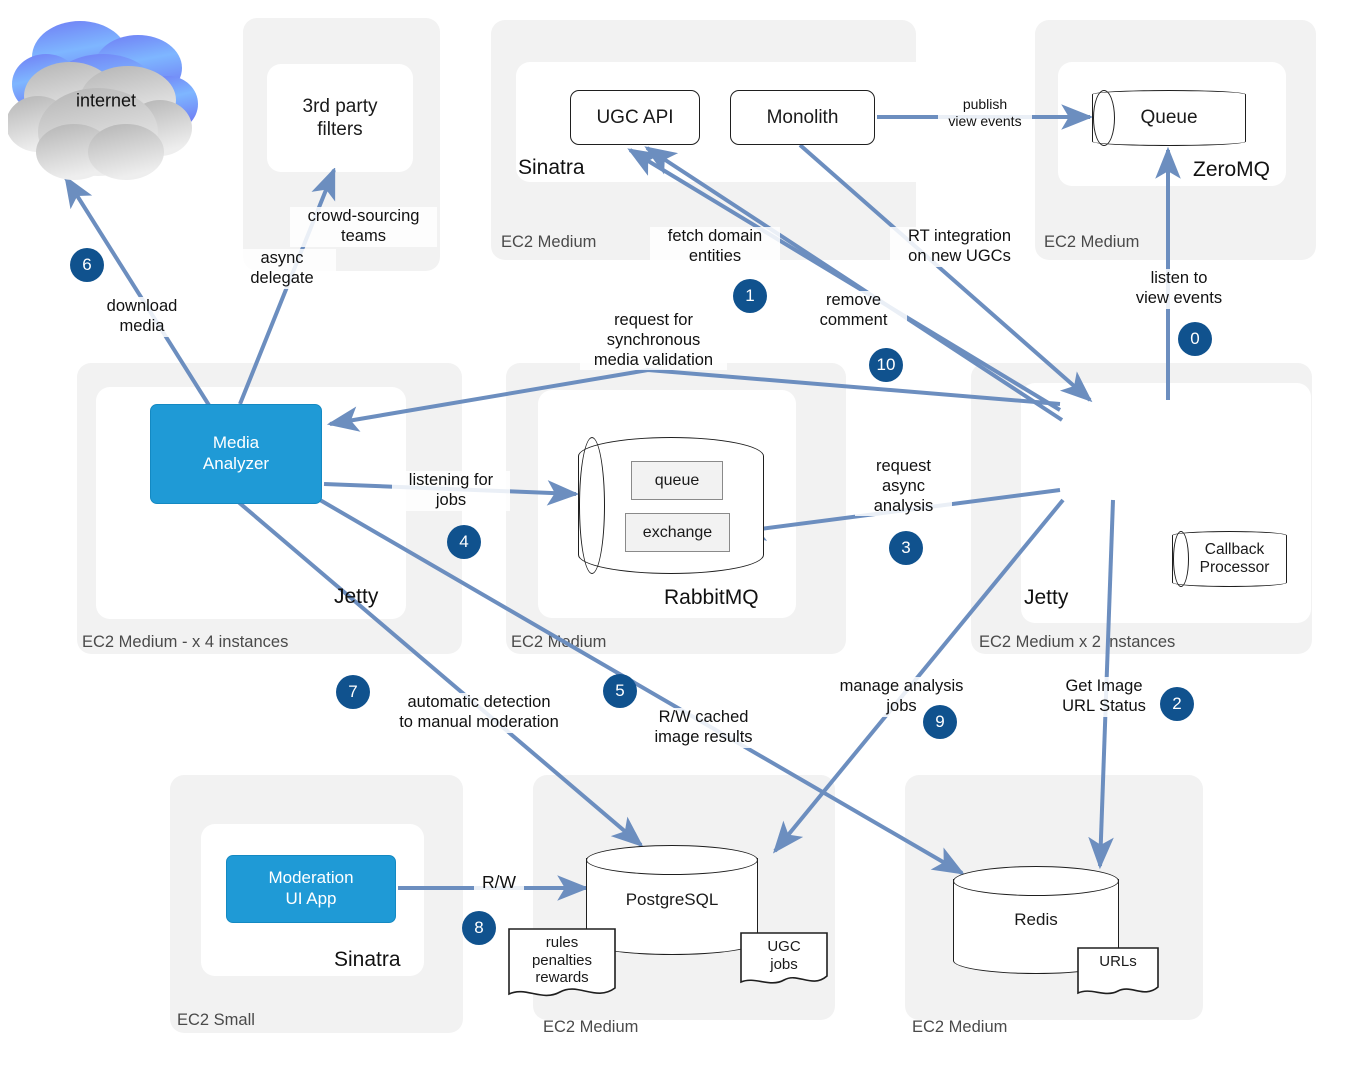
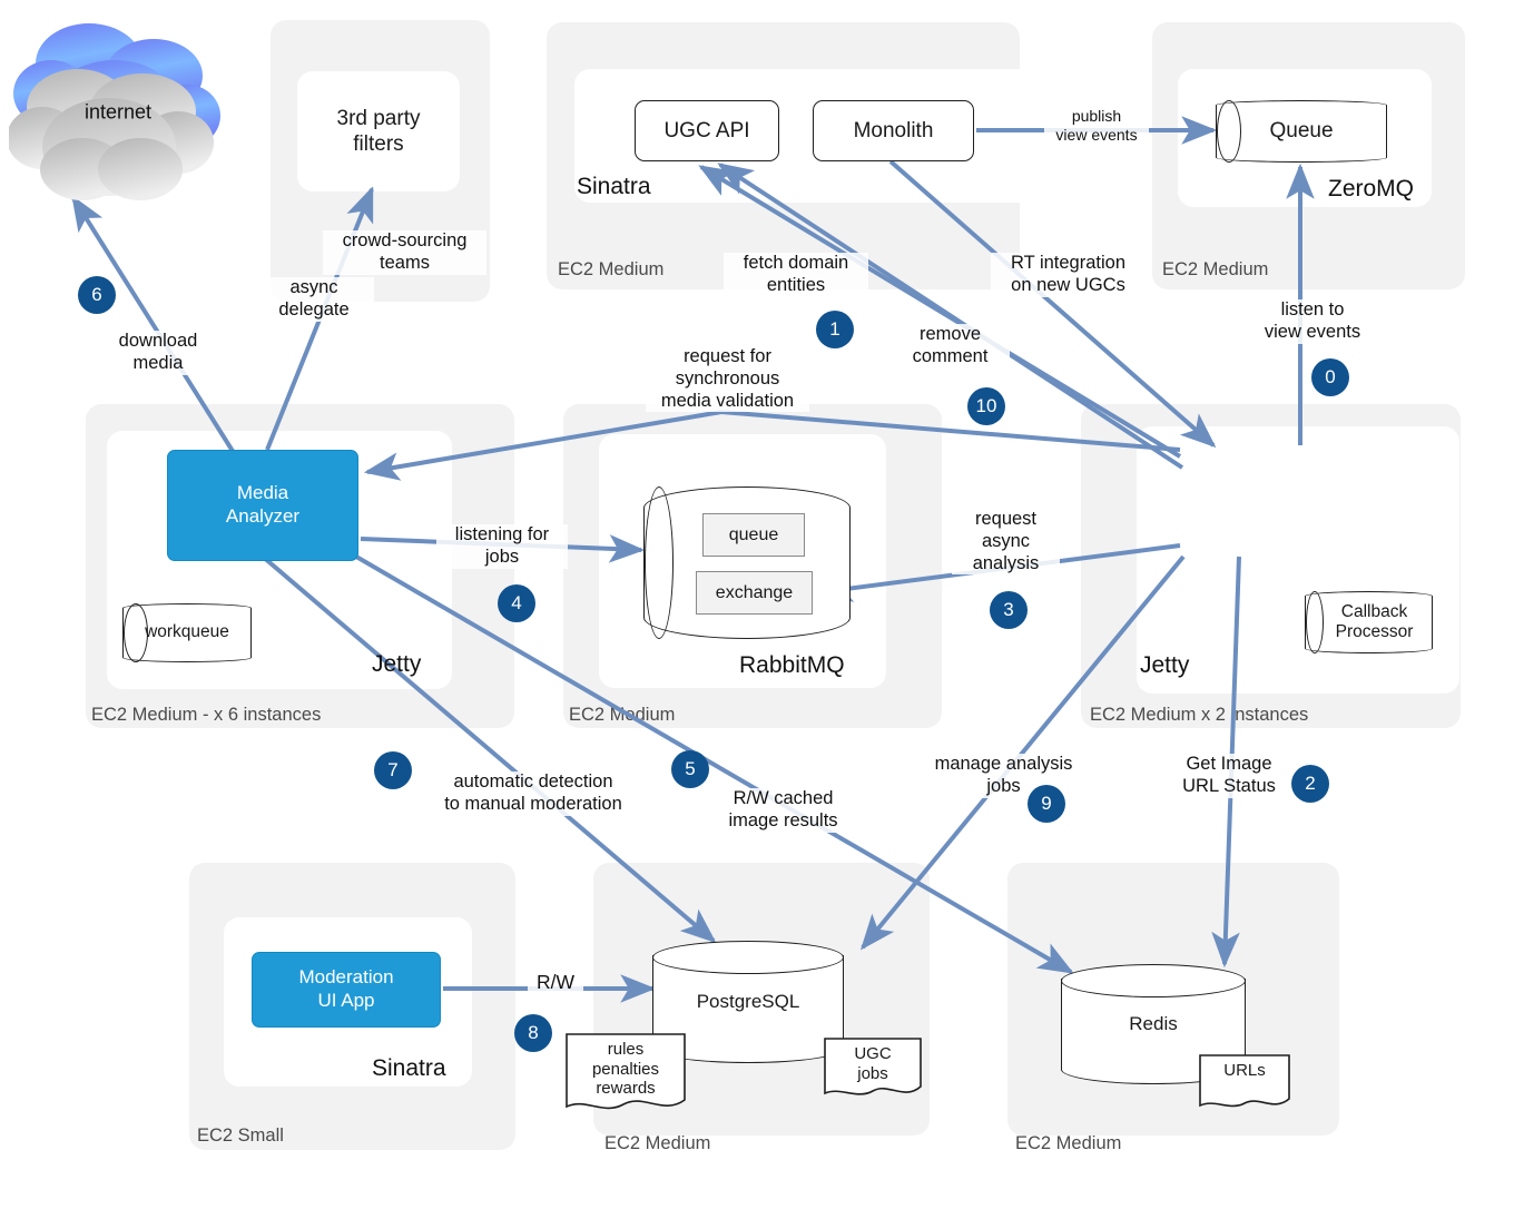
  EC2 Medium
  EC2 Medium
- EC2 Medium - x 4 instances
+ EC2 Medium - x 6 instances
  EC2 Mdium
  EC2 Medium x 2nstances
  EC2 Small
  EC2 Medium
  EC2 Medium
  internet
  3rd party
  filters
  UGC API
  Monolith
  Sinatra
  Queue
  ZeroMQ
  Media
  Analyzer
+ workqueue
  Jetty
  queue
  exchange
  RabbitMQ
  Callback
  Processor
  Jetty
  Moderation
  UI App
  Sinatra
  PostgreSQL
  rules
  penalties
  rewards
  UGC
  jobs
  Redis
  URLs
  download
  media
  async
  delegate
  crowd-sourcing
  teams
  fetch domain
  entities
  request for
  synchronous
  media validation
  remove
  comment
  RT integration
  on new UGCs
  publish
  view events
  listen to
  view events
  listening for
  jobs
  request
  async
  analysis
  automatic detection
  to manual moderation
  R/W cached
  image results
  manage analysis
  jobs
  Get Image
  URL Status
  R/W
  0
  1
  2
  3
  4
  5
  6
  7
  8
  9
  10
